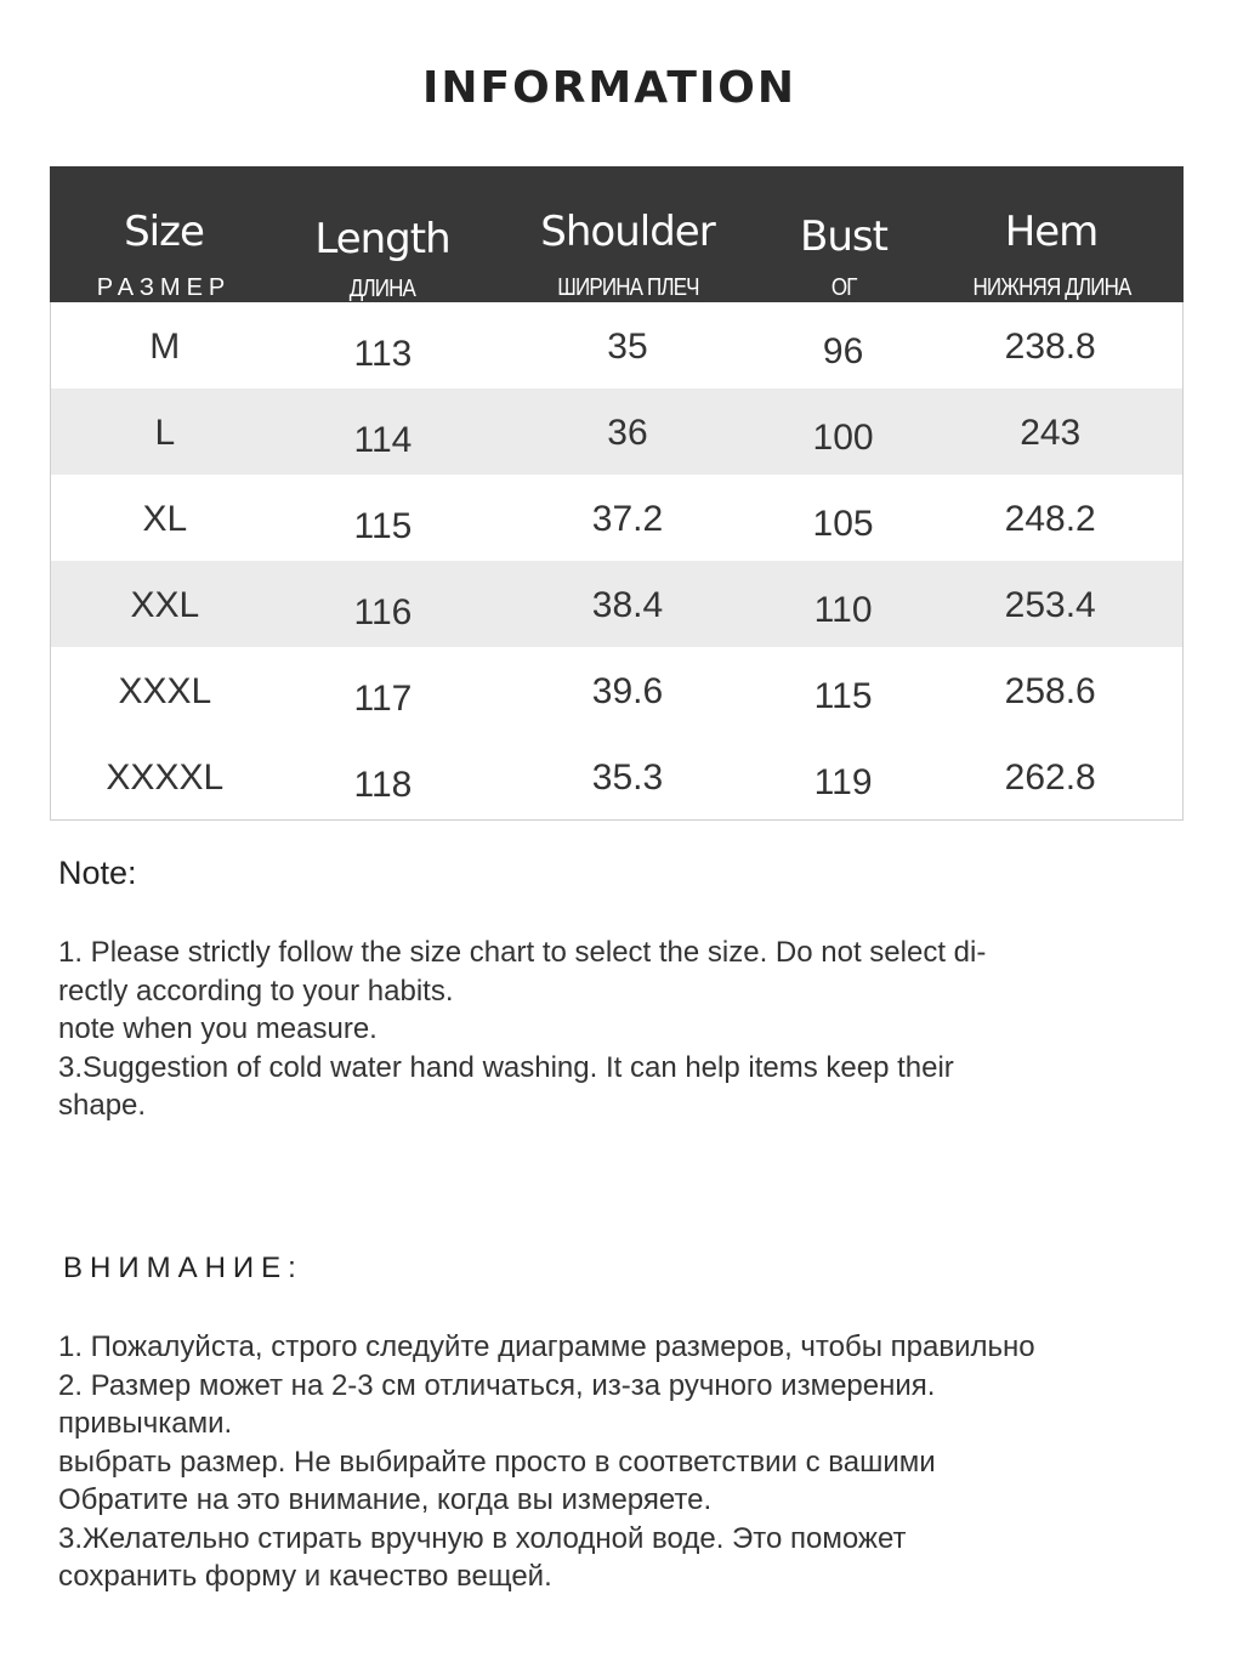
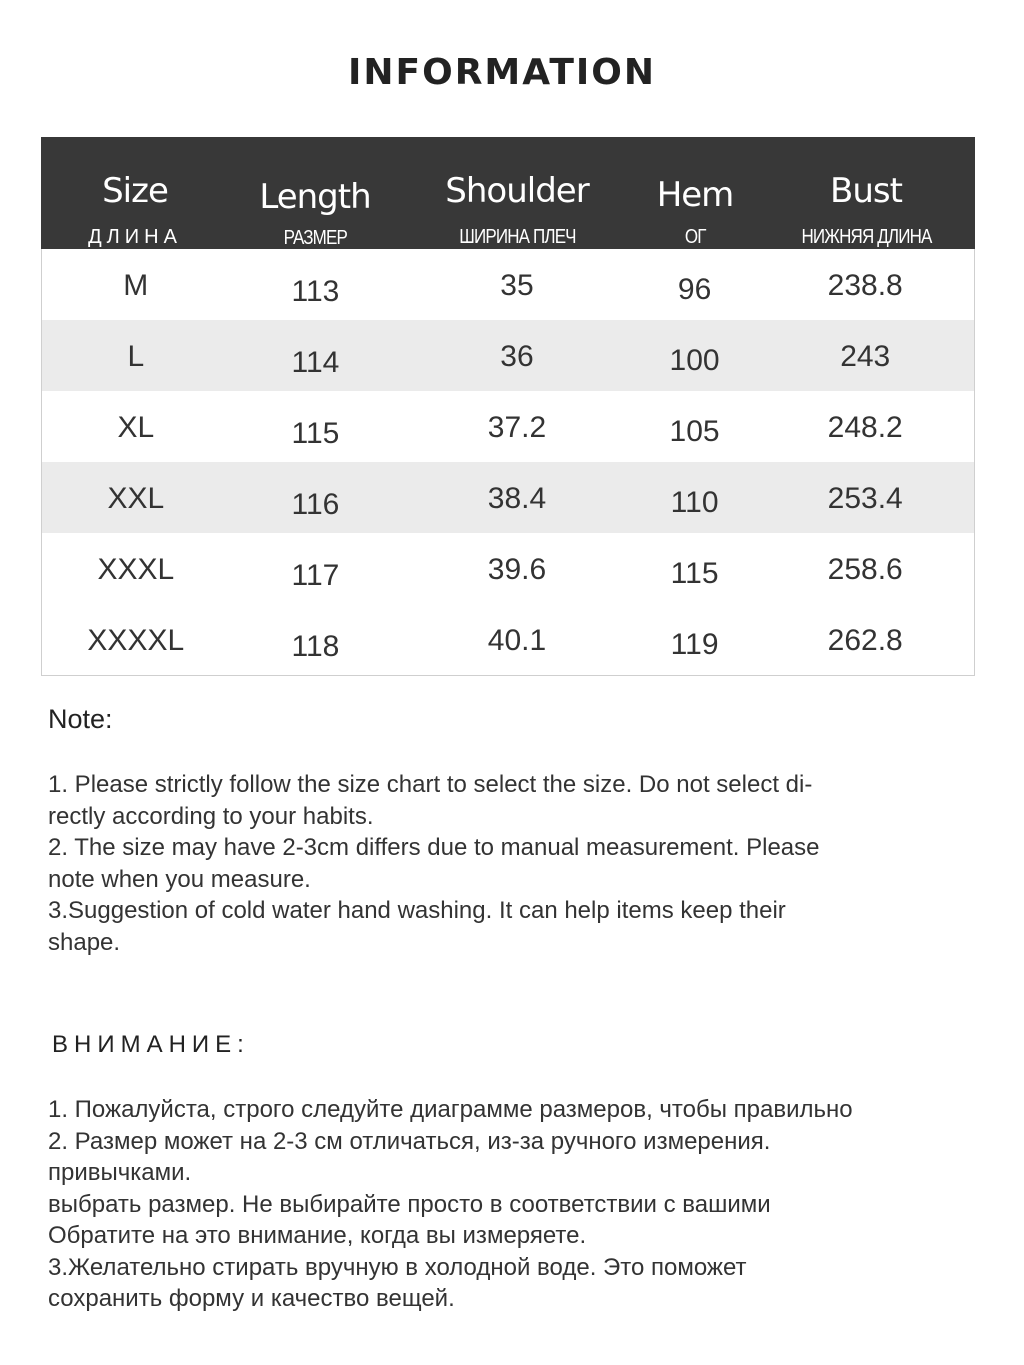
  INFORMATION
  Size
- РАЗМЕР
+ ДЛИНА
  Length
- ДЛИНА
+ РАЗМЕР
  Shoulder
  ШИРИНА ПЛЕЧ
- Bust
+ Hem
  ОГ
- Hem
+ Bust
  НИЖНЯЯ ДЛИНА
  M
  113
  35
  96
  238.8
  L
  114
  36
  100
  243
  XL
  115
  37.2
  105
  248.2
  XXL
  116
  38.4
  110
  253.4
  XXXL
  117
  39.6
  115
  258.6
  XXXXL
  118
- 35.3
+ 40.1
  119
  262.8
  Note:
  1. Please strictly follow the size chart to select the size. Do not select di-
  rectly according to your habits.
+ 2. The size may have 2-3cm differs due to manual measurement. Please
  note when you measure.
  3.Suggestion of cold water hand washing. It can help items keep their
  shape.
  ВНИМАНИЕ:
  1. Пожалуйста, строго следуйте диаграмме размеров, чтобы правильно
  2. Размер может на 2-3 см отличаться, из-за ручного измерения.
  привычками.
  выбрать размер. Не выбирайте просто в соответствии с вашими
  Обратите на это внимание, когда вы измеряете.
  3.Желательно стирать вручную в холодной воде. Это поможет
  сохранить форму и качество вещей.
